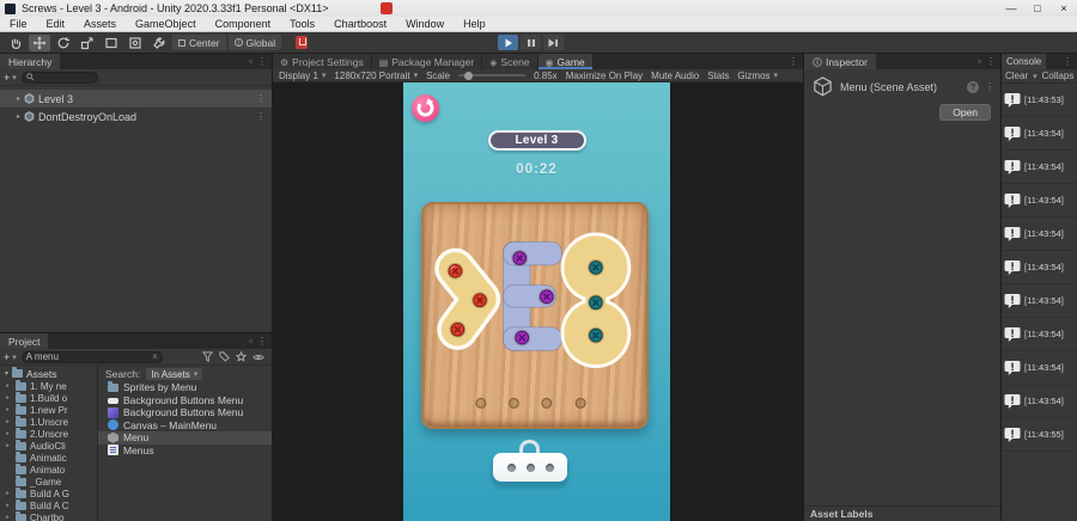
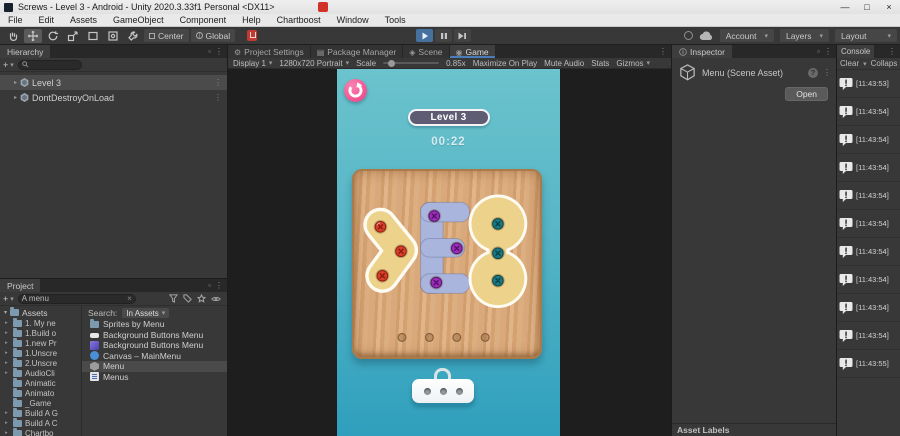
  Screws - Level 3 - Android - Unity 2020.3.33f1 Personal <DX11>
  —
  □
  ×
  File
  Edit
  Assets
  GameObject
  Component
- Tools
+ Help
  Chartboost
  Window
- Help
+ Tools
  Center
  Global
+ Account
+ Layers
+ Layout
  Hierarchy
  ▫
  ⋮
  +
  Level 3
  ⋮
  DontDestroyOnLoad
  ⋮
  Project
  ▫
  ⋮
  +
  A menu
  ×
  Assets
  1. My ne
  1.Build o
  1.new Pr
  1.Unscre
  2.Unscre
  AudioCli
  Animatic
  Animato
  _Game
  Build A G
  Build A C
  Chartbo
  Search:
  In Assets
  Sprites by Menu
  Background Buttons Menu
  Background Buttons Menu
  Canvas – MainMenu
  Menu
  Menus
  Project Settings
  Package Manager
  Scene
  Game
  ⋮
  Display 1
  1280x720 Portrait
  Scale
  0.85x
  Maximize On Play
  Mute Audio
  Stats
  Gizmos
  Level 3
  00:22
  Inspector
  ▫
  ⋮
  Menu (Scene Asset)
  ?
  ⋮
  Open
  Asset Labels
  Console
  ⋮
  Clear
  Collaps
  [11:43:53]
  [11:43:54]
  [11:43:54]
  [11:43:54]
  [11:43:54]
  [11:43:54]
  [11:43:54]
  [11:43:54]
  [11:43:54]
  [11:43:54]
  [11:43:55]
